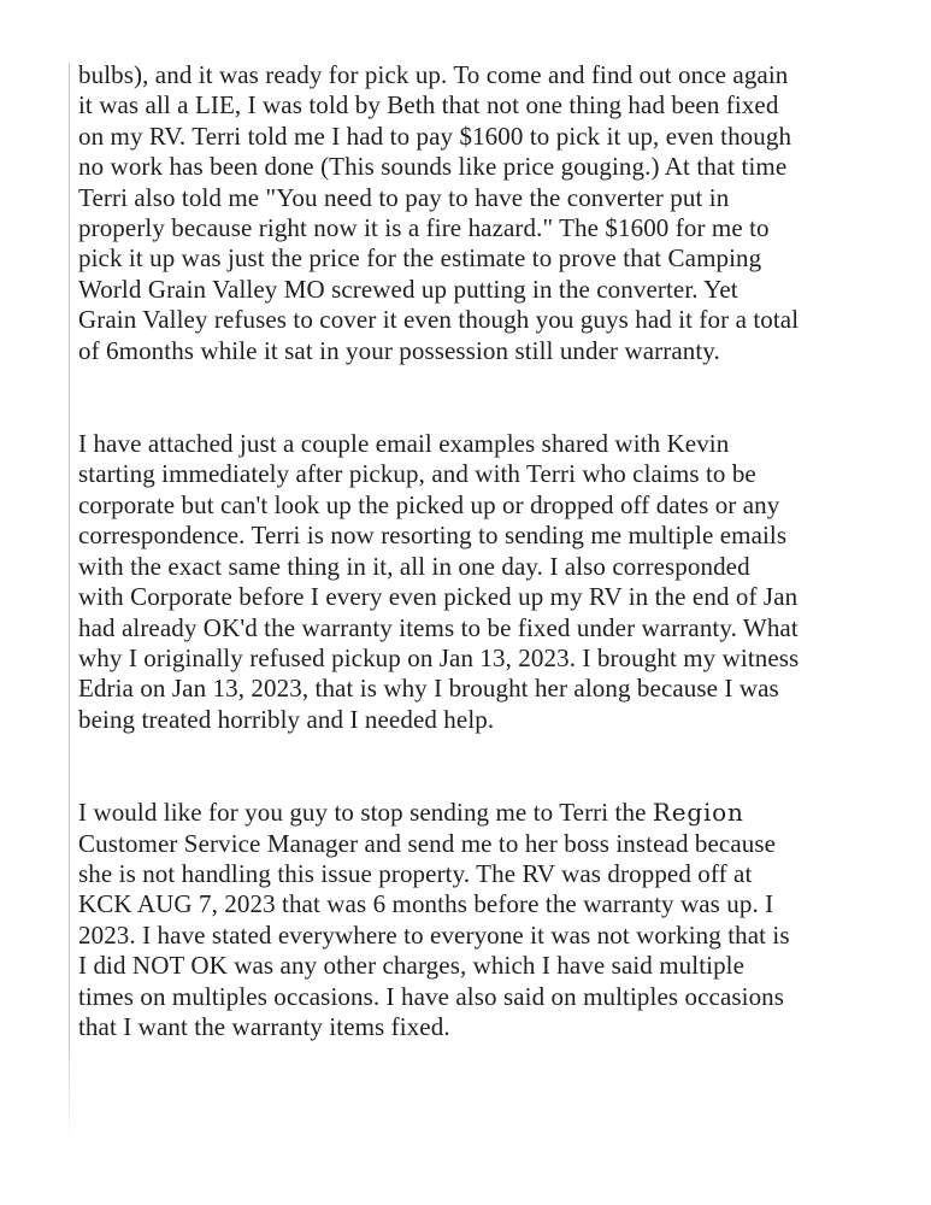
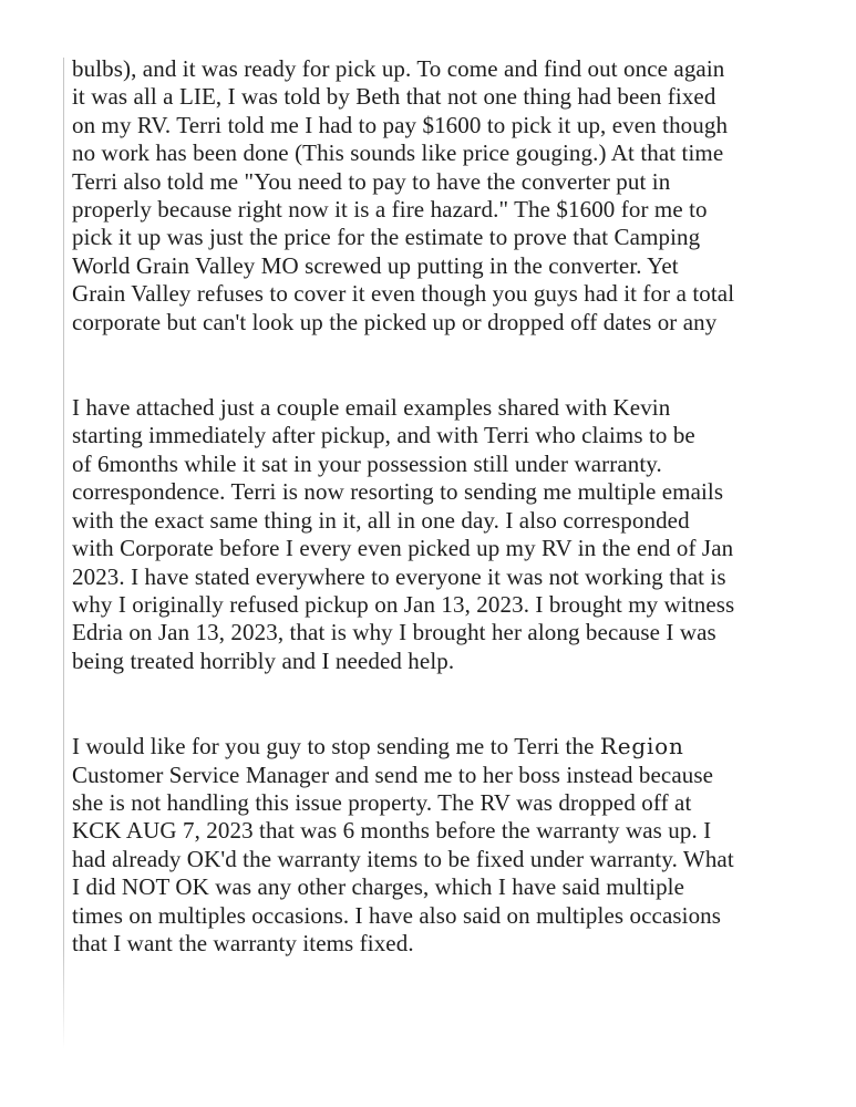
  bulbs), and it was ready for pick up. To come and find out once again
  it was all a LIE, I was told by Beth that not one thing had been fixed
  on my RV. Terri told me I had to pay $1600 to pick it up, even though
  no work has been done (This sounds like price gouging.) At that time
  Terri also told me "You need to pay to have the converter put in
  properly because right now it is a fire hazard." The $1600 for me to
  pick it up was just the price for the estimate to prove that Camping
  World Grain Valley MO screwed up putting in the converter. Yet
  Grain Valley refuses to cover it even though you guys had it for a total
- of 6months while it sat in your possession still under warranty.
+ corporate but can't look up the picked up or dropped off dates or any
  I have attached just a couple email examples shared with Kevin
  starting immediately after pickup, and with Terri who claims to be
- corporate but can't look up the picked up or dropped off dates or any
+ of 6months while it sat in your possession still under warranty.
  correspondence. Terri is now resorting to sending me multiple emails
  with the exact same thing in it, all in one day. I also corresponded
  with Corporate before I every even picked up my RV in the end of Jan
- had already OK'd the warranty items to be fixed under warranty. What
+ 2023. I have stated everywhere to everyone it was not working that is
  why I originally refused pickup on Jan 13, 2023. I brought my witness
  Edria on Jan 13, 2023, that is why I brought her along because I was
  being treated horribly and I needed help.
  I would like for you guy to stop sending me to Terri the Region
  Customer Service Manager and send me to her boss instead because
  she is not handling this issue property. The RV was dropped off at
  KCK AUG 7, 2023 that was 6 months before the warranty was up. I
- 2023. I have stated everywhere to everyone it was not working that is
+ had already OK'd the warranty items to be fixed under warranty. What
  I did NOT OK was any other charges, which I have said multiple
  times on multiples occasions. I have also said on multiples occasions
  that I want the warranty items fixed.
